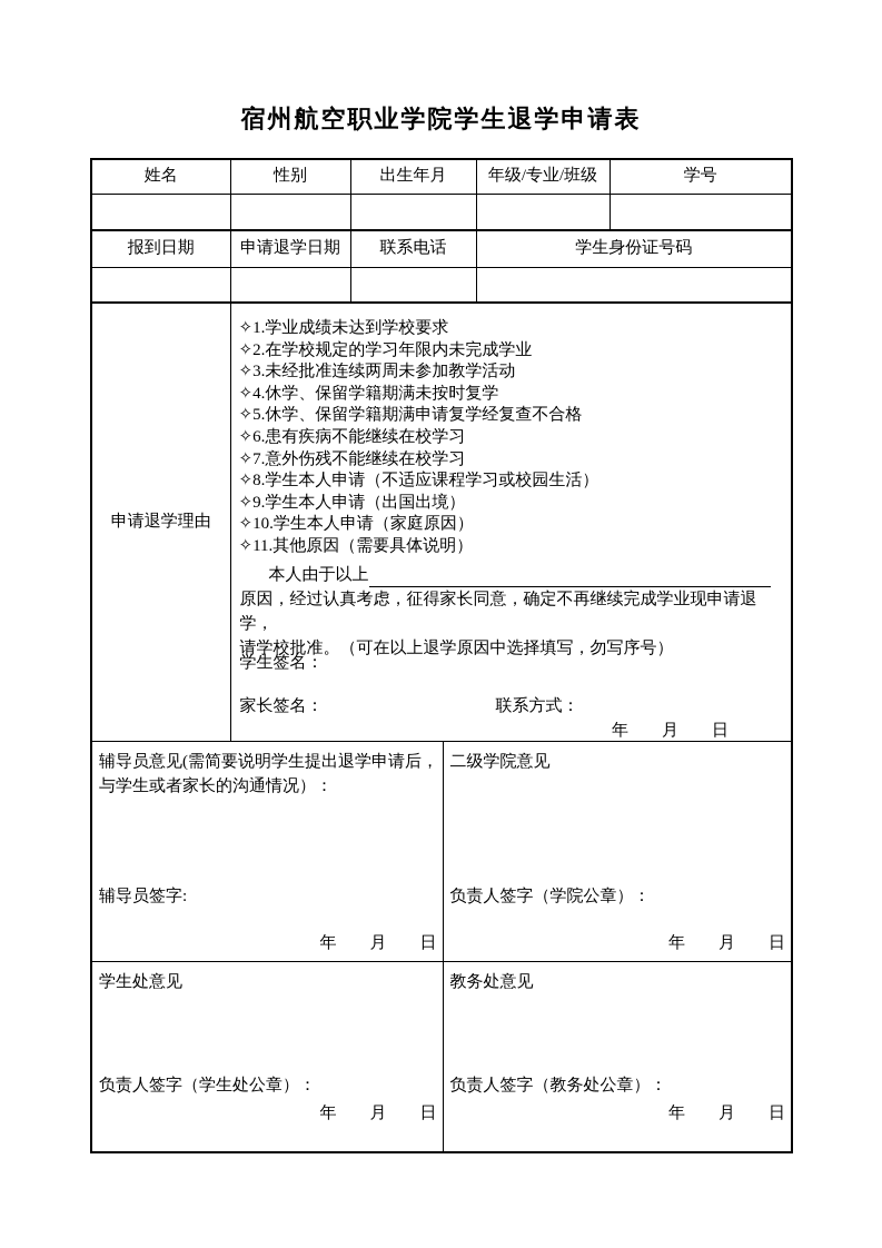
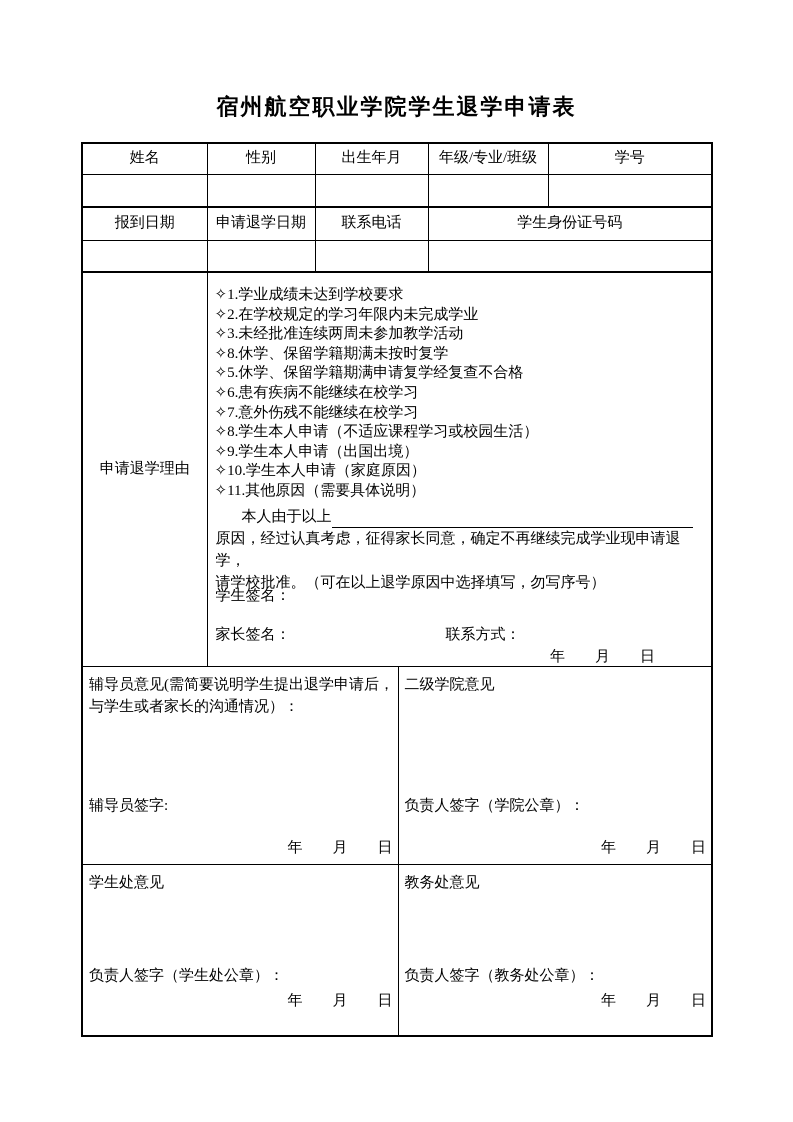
  宿州航空职业学院学生退学申请表
  姓名	性别	出生年月	年级/专业/班级	学号
  报到日期	申请退学日期	联系电话	学生身份证号码
- 申请退学理由	✧1.学业成绩未达到学校要求 ✧2.在学校规定的学习年限内未完成学业 ✧3.未经批准连续两周未参加教学活动 ✧4.休学、保留学籍期满未按时复学 ✧5.休学、保留学籍期满申请复学经复查不合格 ✧6.患有疾病不能继续在校学习 ✧7.意外伤残不能继续在校学习 ✧8.学生本人申请（不适应课程学习或校园生活） ✧9.学生本人申请（出国出境） ✧10.学生本人申请（家庭原因） ✧11.其他原因（需要具体说明） 本人由于以上 原因，经过认真考虑，征得家长同意，确定不再继续完成学业现申请退学， 请学校批准。（可在以上退学原因中选择填写，勿写序号） 学生签名： 家长签名： 联系方式： 年 月 日
+ 申请退学理由	✧1.学业成绩未达到学校要求 ✧2.在学校规定的学习年限内未完成学业 ✧3.未经批准连续两周未参加教学活动 ✧8.休学、保留学籍期满未按时复学 ✧5.休学、保留学籍期满申请复学经复查不合格 ✧6.患有疾病不能继续在校学习 ✧7.意外伤残不能继续在校学习 ✧8.学生本人申请（不适应课程学习或校园生活） ✧9.学生本人申请（出国出境） ✧10.学生本人申请（家庭原因） ✧11.其他原因（需要具体说明） 本人由于以上 原因，经过认真考虑，征得家长同意，确定不再继续完成学业现申请退学， 请学校批准。（可在以上退学原因中选择填写，勿写序号） 学生签名： 家长签名： 联系方式： 年 月 日
  辅导员意见(需简要说明学生提出退学申请后，与学生或者家长的沟通情况）： 辅导员签字: 年 月 日	二级学院意见 负责人签字（学院公章）： 年 月 日
  学生处意见 负责人签字（学生处公章）： 年 月 日	教务处意见 负责人签字（教务处公章）： 年 月 日
